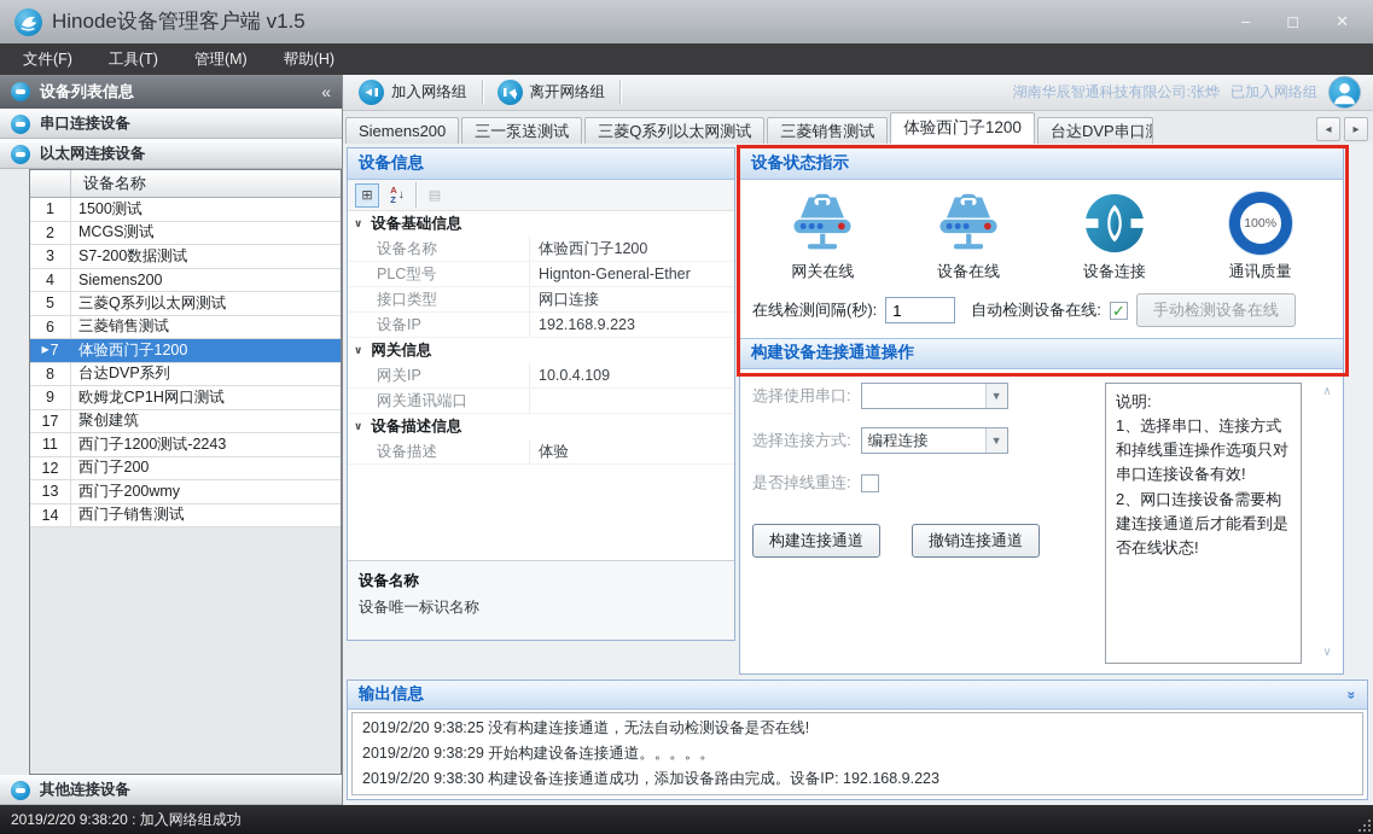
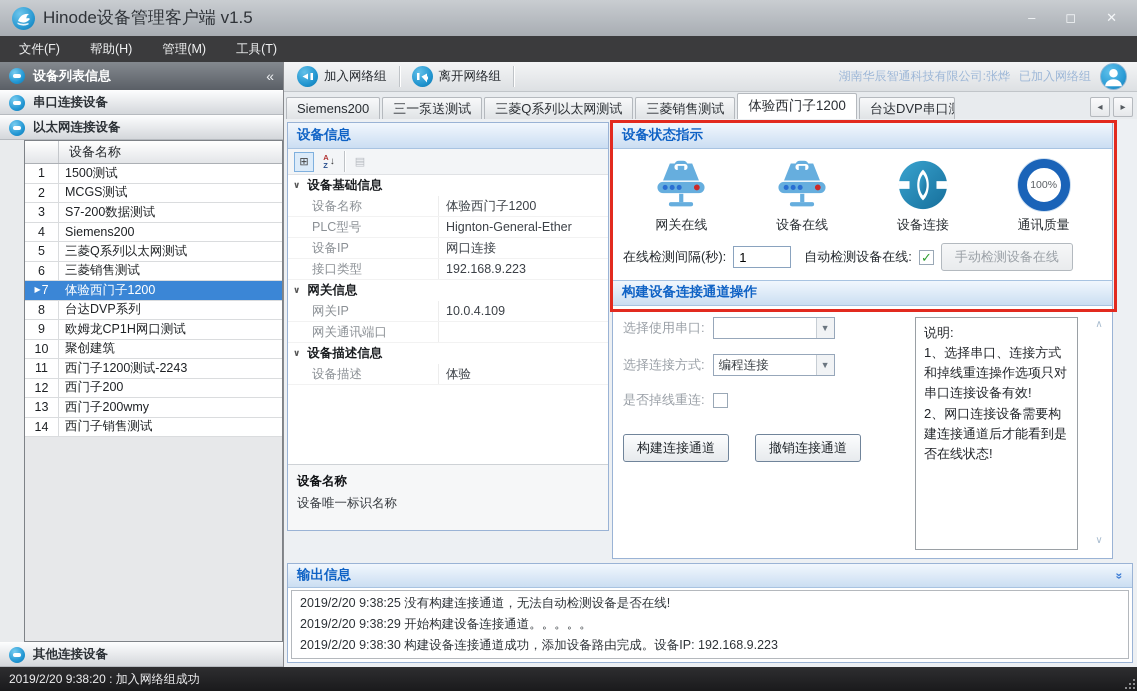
  Hinode设备管理客户端 v1.5
  –
  ◻
  ✕
  文件(F)
- 工具(T)
+ 帮助(H)
  管理(M)
- 帮助(H)
+ 工具(T)
  设备列表信息
  «
  串口连接设备
  以太网连接设备
  设备名称
  1
  1500测试
  2
  MCGS测试
  3
  S7-200数据测试
  4
  Siemens200
  5
  三菱Q系列以太网测试
  6
  三菱销售测试
  ▶
  7
  体验西门子1200
  8
  台达DVP系列
  9
  欧姆龙CP1H网口测试
- 17
+ 10
  聚创建筑
  11
  西门子1200测试-2243
  12
  西门子200
  13
  西门子200wmy
  14
  西门子销售测试
  其他连接设备
  加入网络组
  离开网络组
  湖南华辰智通科技有限公司:张烨
  已加入网络组
  Siemens200
  三一泵送测试
  三菱Q系列以太网测试
  三菱销售测试
  体验西门子1200
  台达DVP串口
  ◂
  ▸
  设备信息
  ⊞
  A
  Z
  ↓
  ▤
  ∨
  设备基础信息
  设备名称
  体验西门子1200
  PLC型号
  Hignton-General-Ether
- 接口类型
+ 设备IP
  网口连接
- 设备IP
+ 接口类型
  192.168.9.223
  ∨
  网关信息
  网关IP
  10.0.4.109
  网关通讯端口
  ∨
  设备描述信息
  设备描述
  体验
  设备名称
  设备唯一标识名称
  设备状态指示
  网关在线
  设备在线
  设备连接
  100%
  通讯质量
  在线检测间隔(秒):
  1
  自动检测设备在线:
  ✓
  手动检测设备在线
  构建设备连接通道操作
  选择使用串口:
  ▼
  选择连接方式:
  编程连接
  ▼
  是否掉线重连:
  构建连接通道
  撤销连接通道
  说明:
  1、选择串口、连接方式和掉线重连操作选项只对串口连接设备有效!
  2、网口连接设备需要构建连接通道后才能看到是否在线状态!
  ∧
  ∨
  输出信息
  2019/2/20 9:38:25 没有构建连接通道，无法自动检测设备是否在线!
  2019/2/20 9:38:29 开始构建设备连接通道。。。。。
  2019/2/20 9:38:30 构建设备连接通道成功，添加设备路由完成。设备IP: 192.168.9.223
  2019/2/20 9:38:20 : 加入网络组成功
